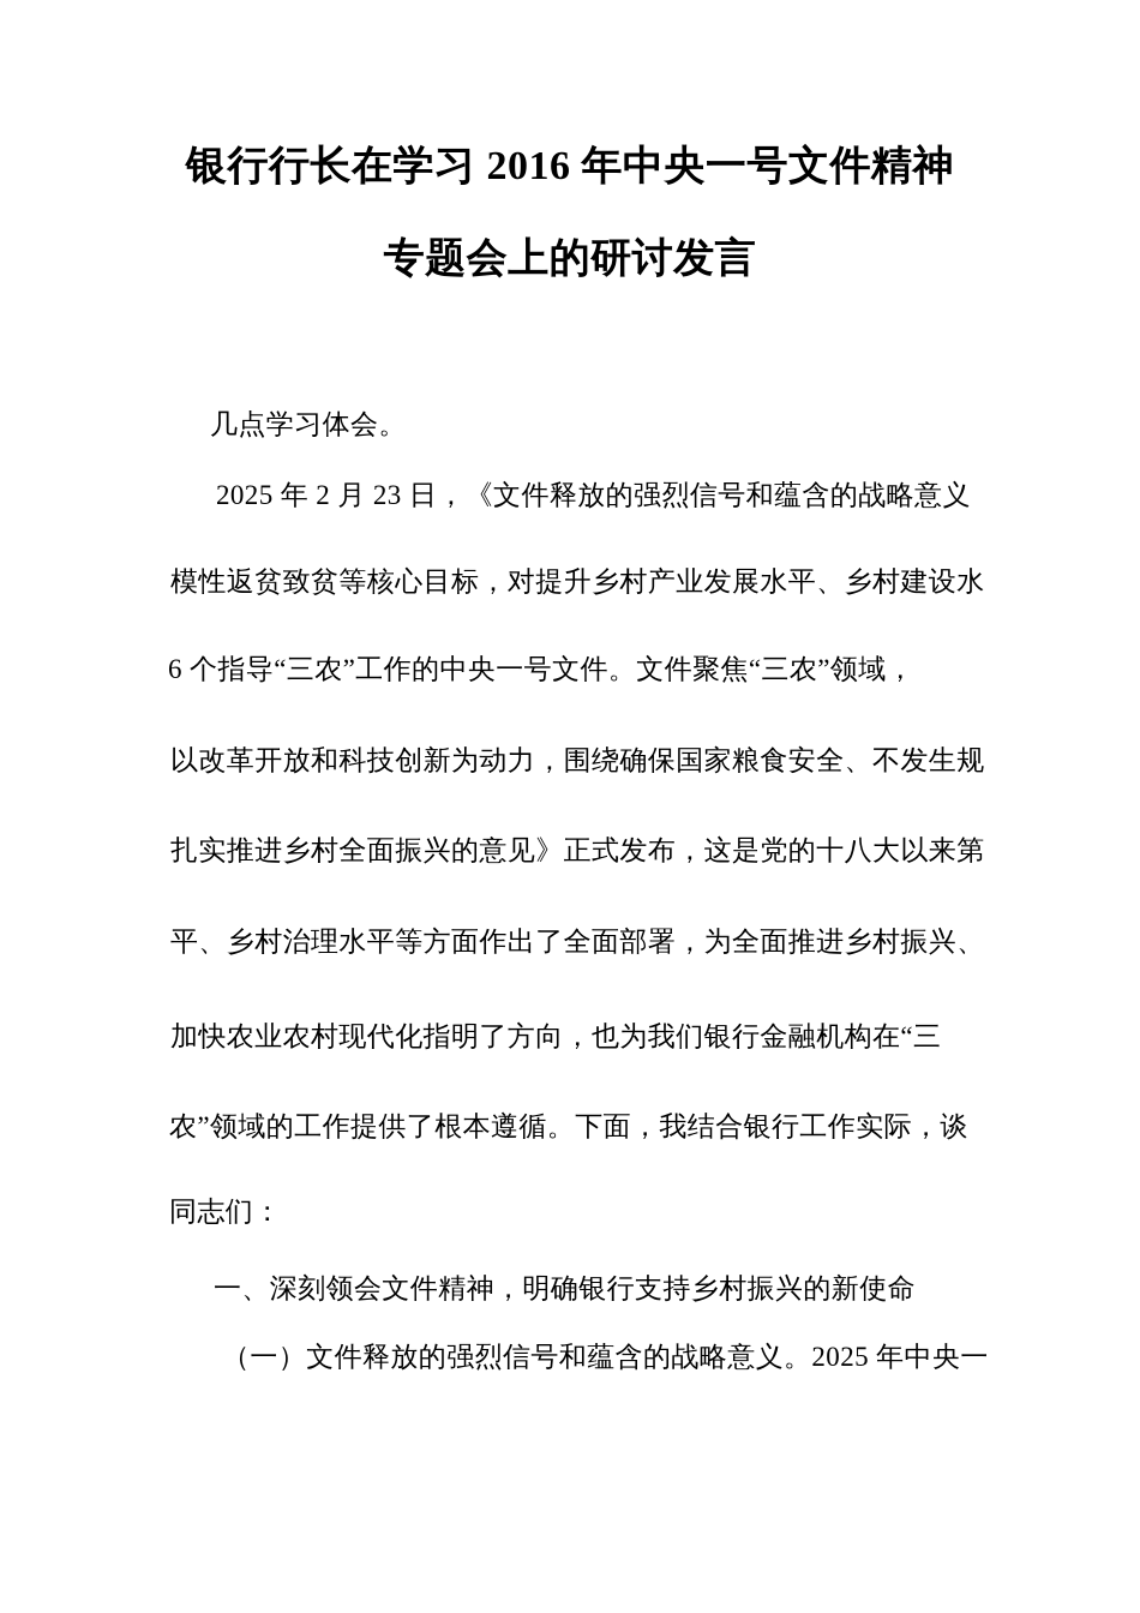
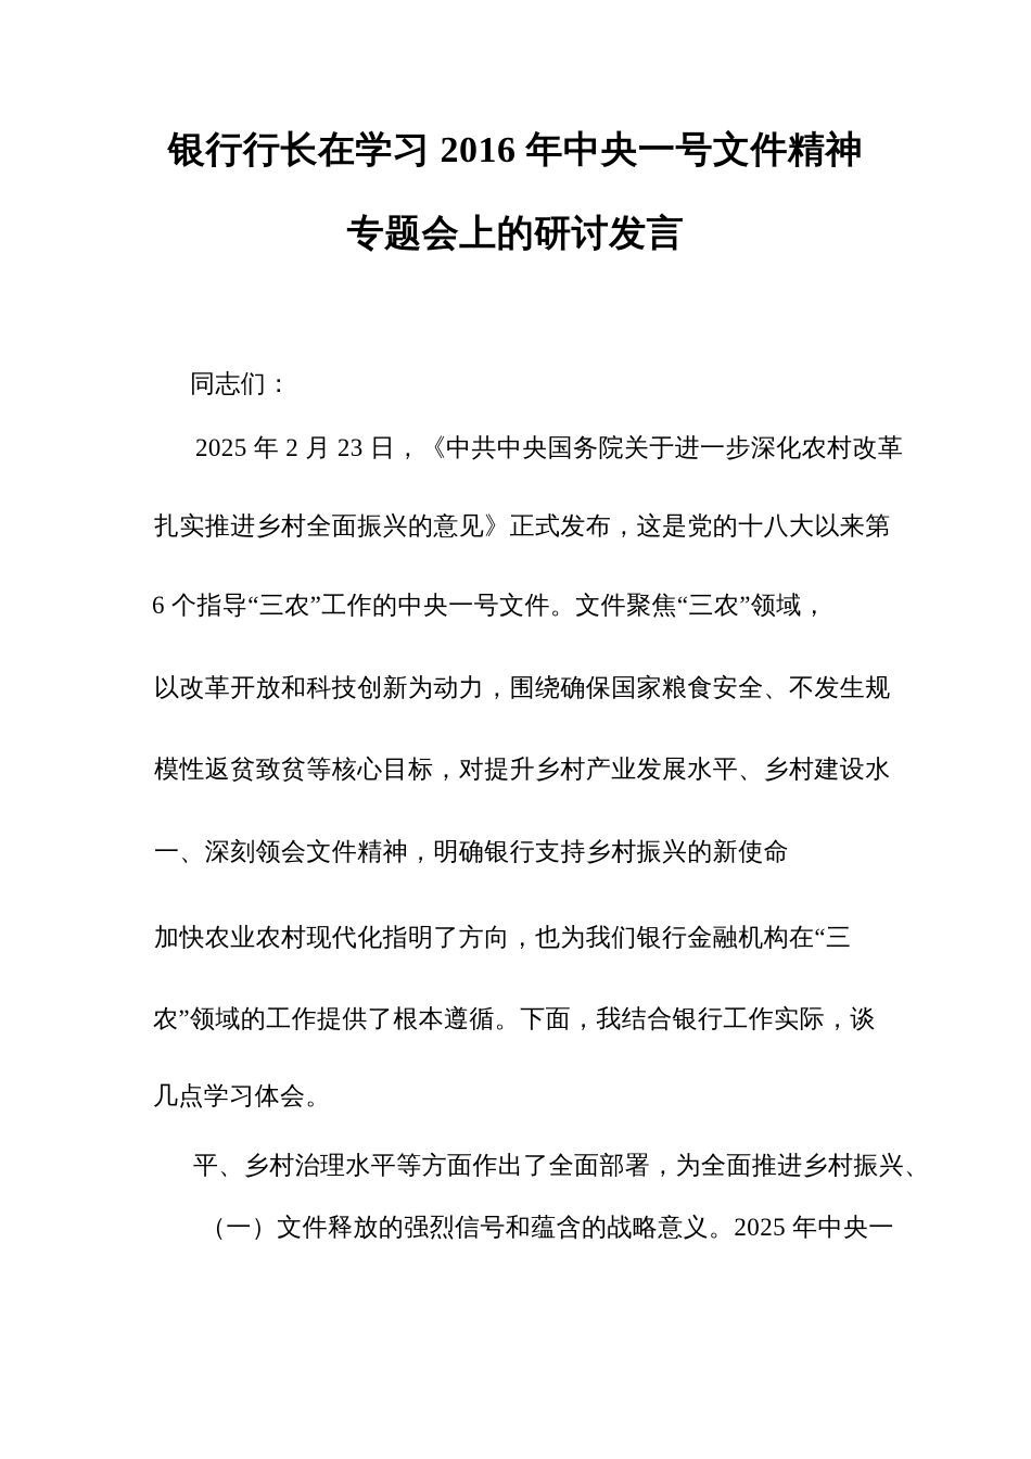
  银行行长在学习 2016 年中央一号文件精神
  专题会上的研讨发言
- 几点学习体会。
+ 同志们：
- 2025 年 2 月 23 日，《文件释放的强烈信号和蕴含的战略意义
+ 2025 年 2 月 23 日，《中共中央国务院关于进一步深化农村改革
- 模性返贫致贫等核心目标，对提升乡村产业发展水平、乡村建设水
+ 扎实推进乡村全面振兴的意见》正式发布，这是党的十八大以来第
  6 个指导“三农”工作的中央一号文件。文件聚焦“三农”领域，
  以改革开放和科技创新为动力，围绕确保国家粮食安全、不发生规
- 扎实推进乡村全面振兴的意见》正式发布，这是党的十八大以来第
+ 模性返贫致贫等核心目标，对提升乡村产业发展水平、乡村建设水
- 平、乡村治理水平等方面作出了全面部署，为全面推进乡村振兴、
+ 一、深刻领会文件精神，明确银行支持乡村振兴的新使命
  加快农业农村现代化指明了方向，也为我们银行金融机构在“三
  农”领域的工作提供了根本遵循。下面，我结合银行工作实际，谈
- 同志们：
+ 几点学习体会。
- 一、深刻领会文件精神，明确银行支持乡村振兴的新使命
+ 平、乡村治理水平等方面作出了全面部署，为全面推进乡村振兴、
  （一）文件释放的强烈信号和蕴含的战略意义。2025 年中央一
